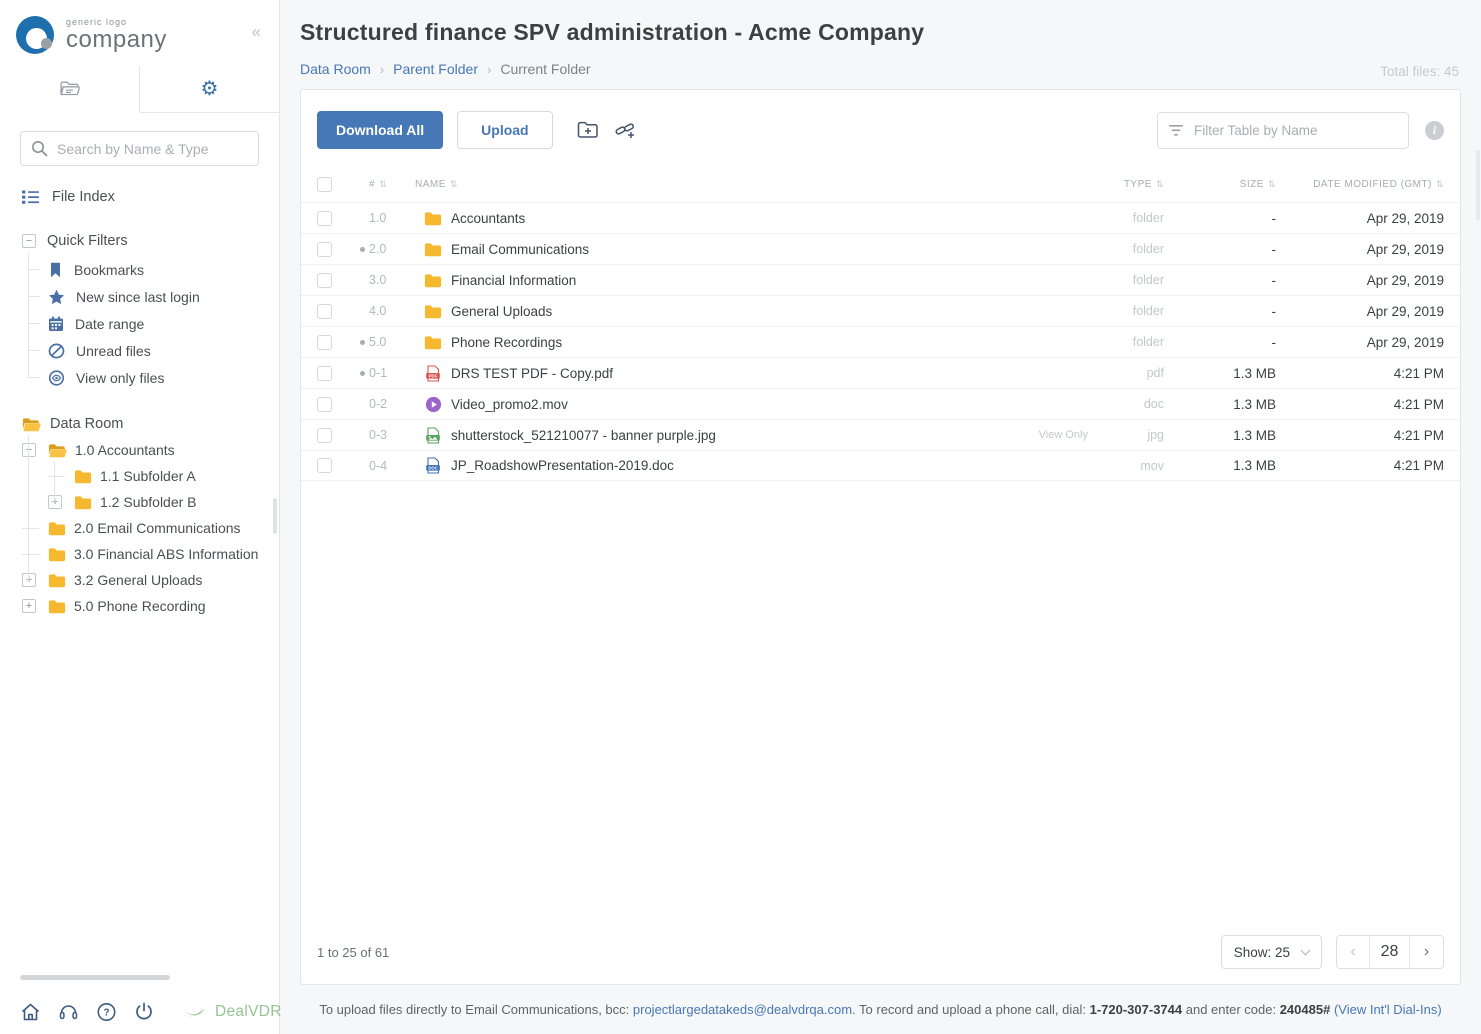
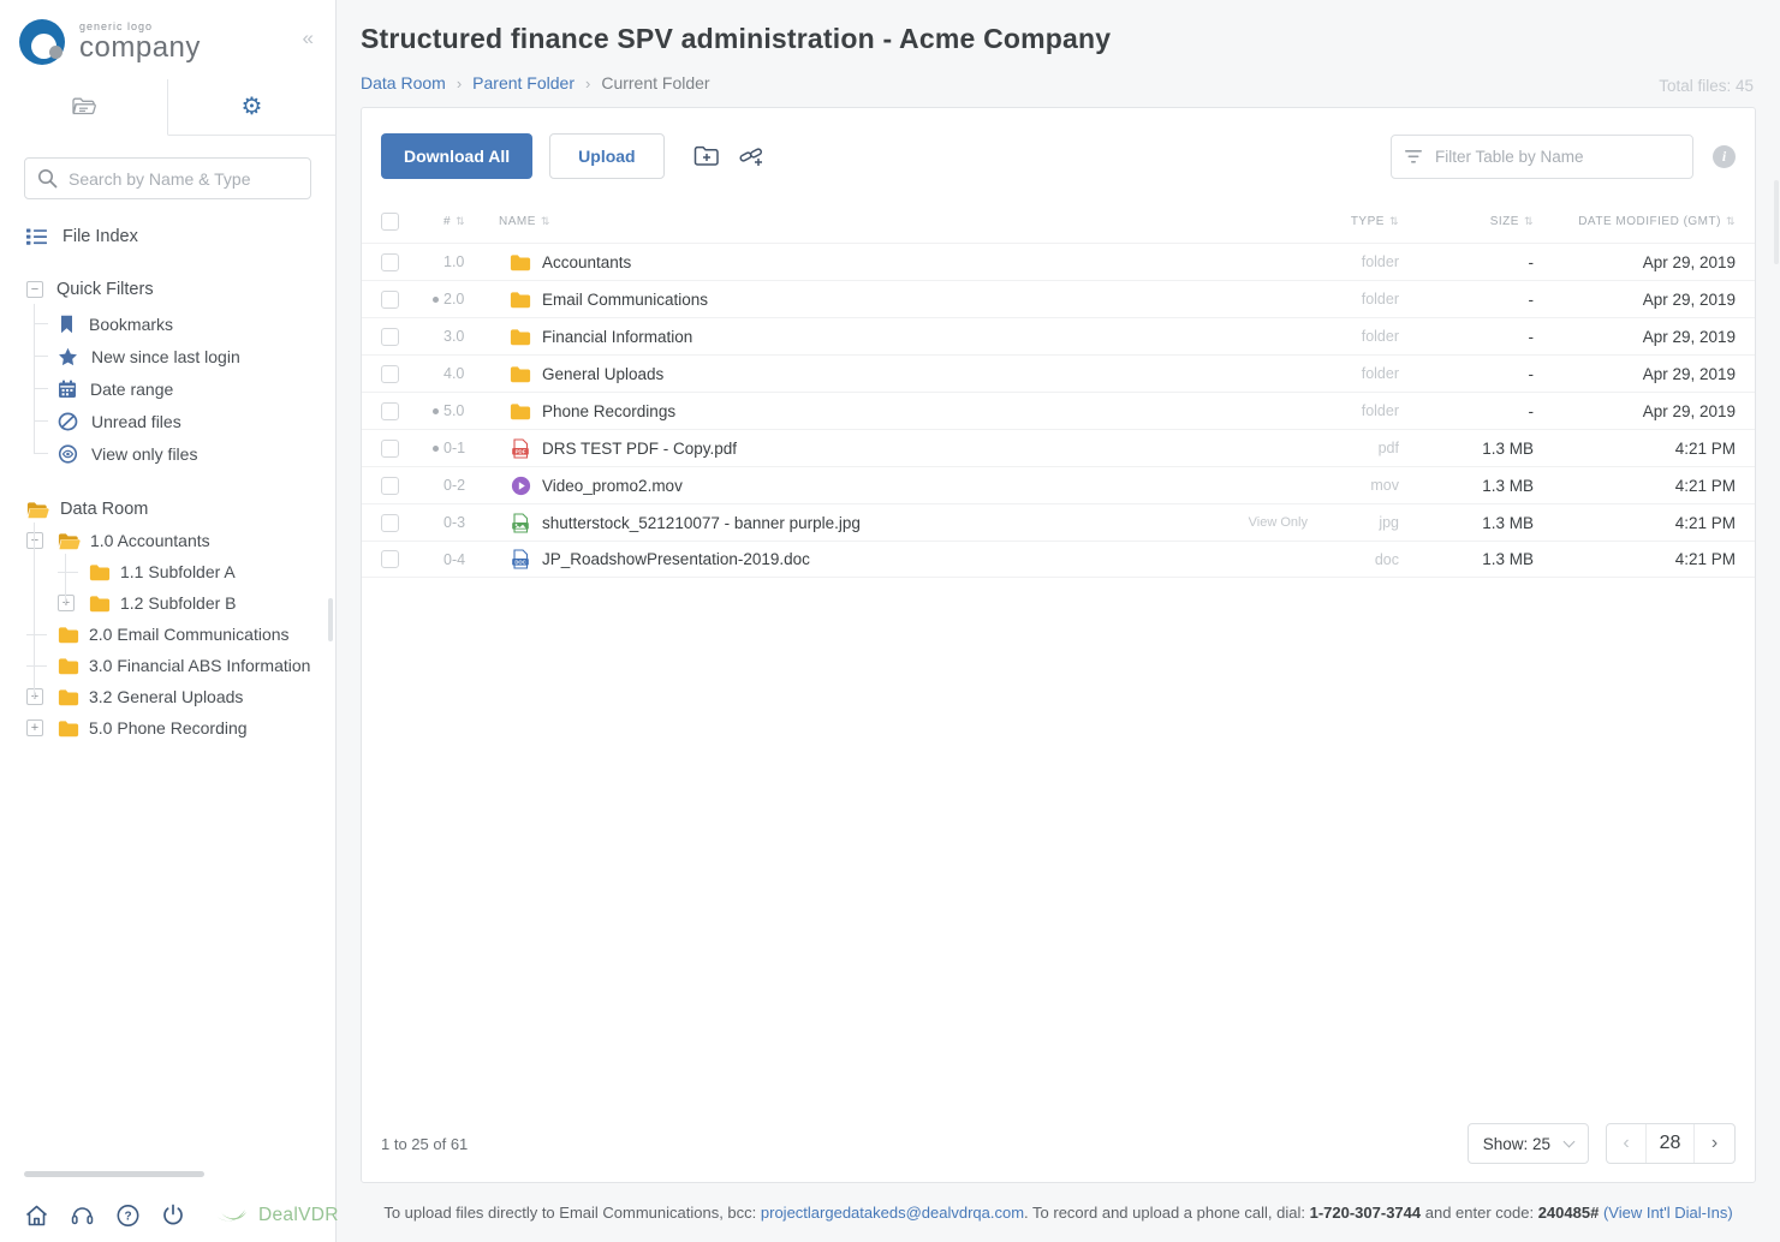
  generic logo
  company
  «
  ⚙
  Search by Name & Type
  File Index
  −
  Quick Filters
  Bookmarks
  New since last login
  Date range
  Unread files
  View only files
  Data Room
  −
  1.0 Accountants
  1.1 Subfolder A
  +
  1.2 Subfolder B
  2.0 Email Communications
  3.0 Financial ABS Information
  +
  3.2 General Uploads
  +
  5.0 Phone Recording
  ?
  DealVDR
  Structured finance SPV administration - Acme Company
  Data Room
  ›
  Parent Folder
  ›
  Current Folder
  Total files: 45
  Download All
  Upload
  Filter Table by Name
  i
  #
  ⇅
  NAME
  ⇅
  TYPE
  ⇅
  SIZE
  ⇅
  DATE MODIFIED (GMT)
  ⇅
  1.0
  Accountants
  folder
  -
  Apr 29, 2019
  2.0
  Email Communications
  folder
  -
  Apr 29, 2019
  3.0
  Financial Information
  folder
  -
  Apr 29, 2019
  4.0
  General Uploads
  folder
  -
  Apr 29, 2019
  5.0
  Phone Recordings
  folder
  -
  Apr 29, 2019
  0-1
  DRS TEST PDF - Copy.pdf
  pdf
  1.3 MB
  4:21 PM
  0-2
  Video_promo2.mov
- doc
+ mov
  1.3 MB
  4:21 PM
  0-3
  shutterstock_521210077 - banner purple.jpg
  View Only
  jpg
  1.3 MB
  4:21 PM
  0-4
  JP_RoadshowPresentation-2019.doc
- mov
+ doc
  1.3 MB
  4:21 PM
  1 to 25 of 61
  Show: 25
  ‹
  28
  ›
  To upload files directly to Email Communications, bcc: projectlargedatakeds@dealvdrqa.com. To record and upload a phone call, dial: 1-720-307-3744 and enter code: 240485# (View Int'l Dial-Ins)
